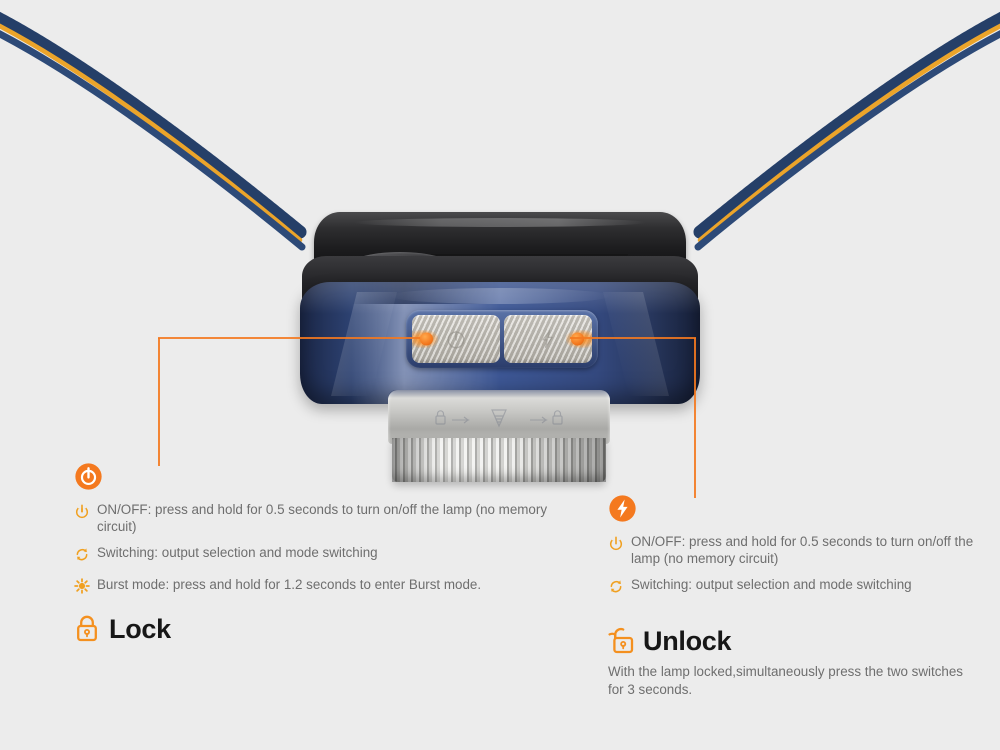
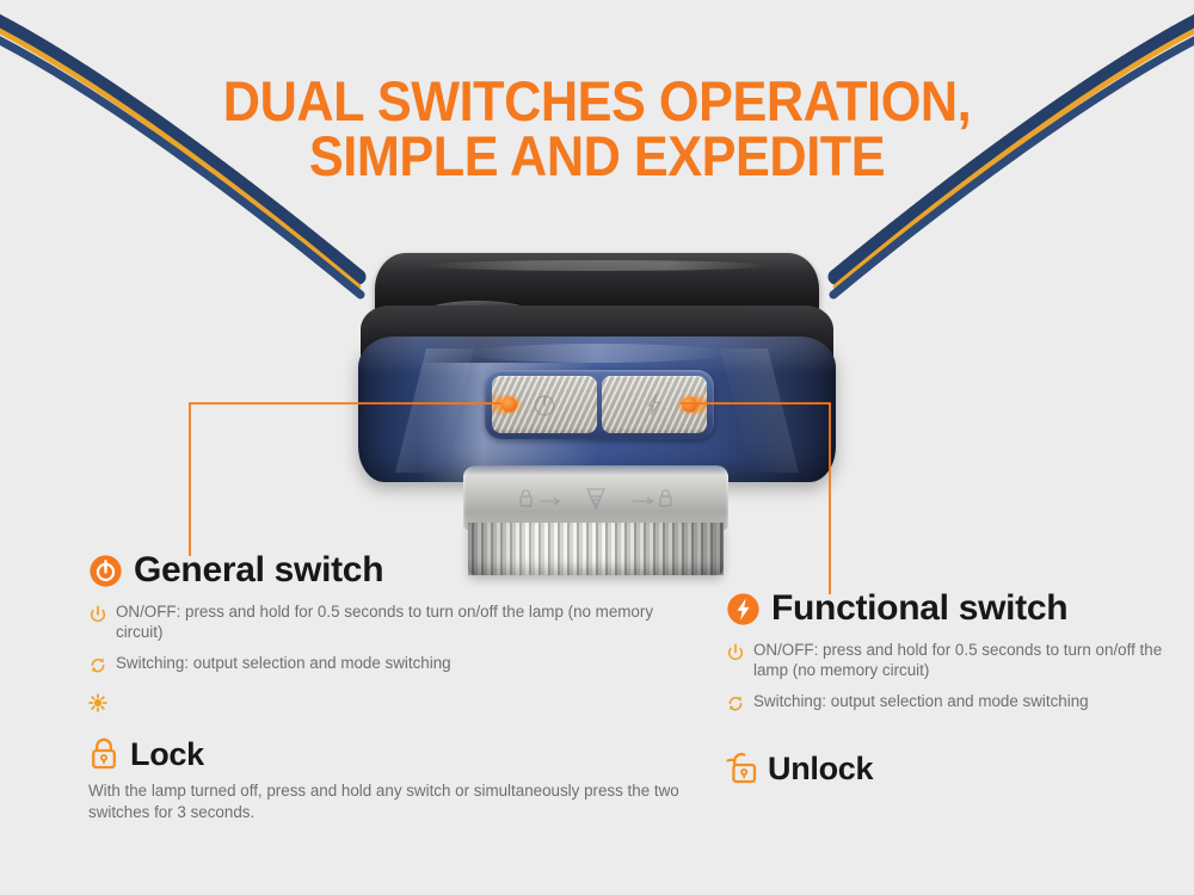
+ DUAL SWITCHES OPERATION,
+ SIMPLE AND EXPEDITE
+ General switch
  ON/OFF: press and hold for 0.5 seconds to turn on/off the lamp (no memory circuit)
  Switching: output selection and mode switching
- Burst mode: press and hold for 1.2 seconds to enter Burst mode.
  Lock
+ With the lamp turned off, press and hold any switch or simultaneously press the two switches for 3 seconds.
+ Functional switch
  ON/OFF: press and hold for 0.5 seconds to turn on/off the lamp (no memory circuit)
  Switching: output selection and mode switching
  Unlock
- With the lamp locked,simultaneously press the two switches for 3 seconds.
